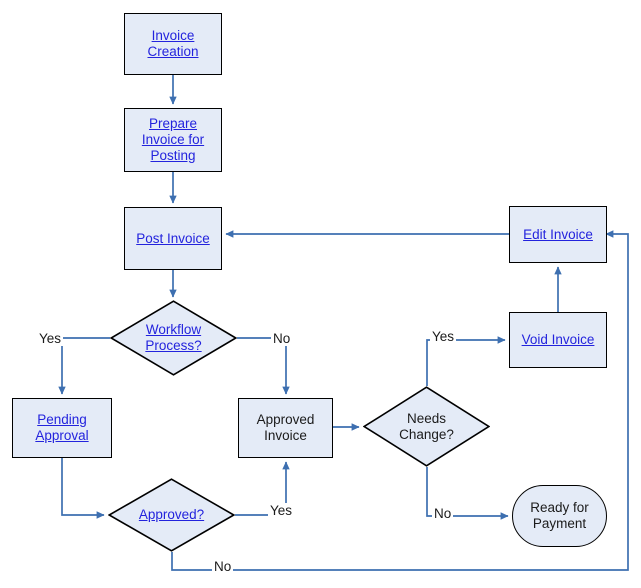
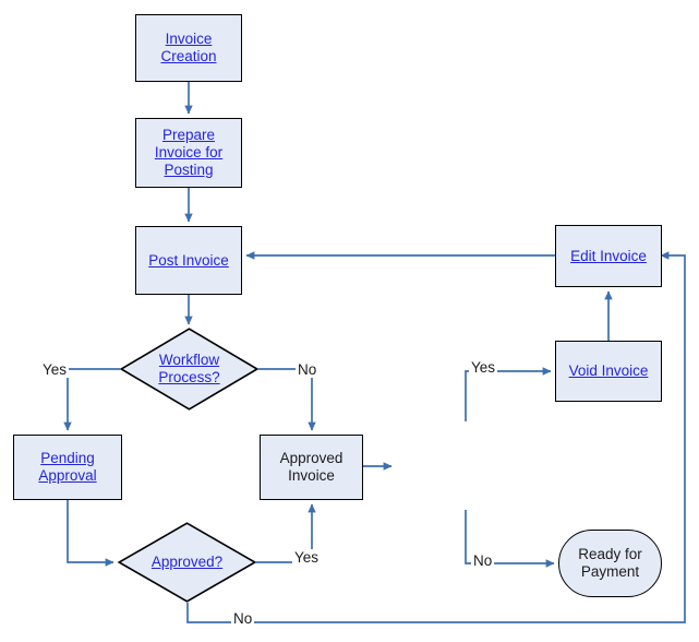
  Invoice
  Creation
  Prepare
  Invoice for
  Posting
  Post Invoice
  Workflow
  Process?
  Pending
  Approval
  Approved?
  Approved
  Invoice
- Needs
- Change?
  Void Invoice
  Edit Invoice
  Ready for
  Payment
  Yes
  No
  Yes
  No
  Yes
  No
